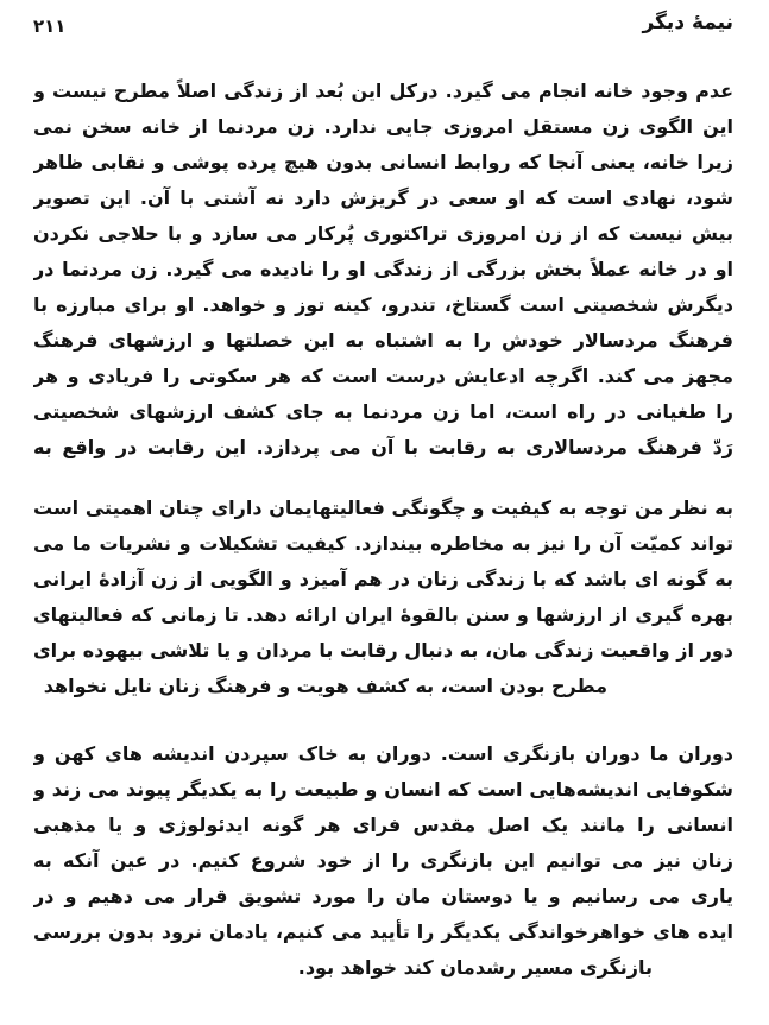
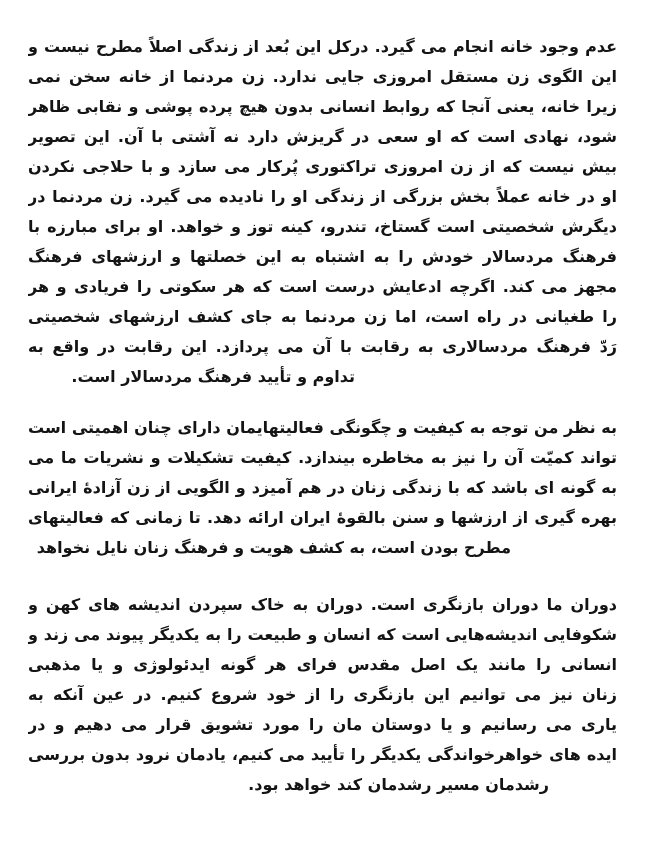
- نیمهٔ دیگر
- ۲۱۱
  عدم وجود خانه انجام می گیرد. درکل این بُعد از زندگی اصلاً مطرح نیست و
  این الگوی زن مستقل امروزی جایی ندارد. زن مردنما از خانه سخن نمی
  زیرا خانه، یعنی آنجا که روابط انسانی بدون هیچ پرده پوشی و نقابی ظاهر
  شود، نهادی است که او سعی در گریزش دارد نه آشتی با آن. این تصویر
  بیش نیست که از زن امروزی تراکتوری پُرکار می سازد و با حلاجی نکردن
  او در خانه عملاً بخش بزرگی از زندگی او را نادیده می گیرد. زن مردنما در
  دیگرش شخصیتی است گستاخ، تندرو، کینه توز و خواهد. او برای مبارزه با
  فرهنگ مردسالار خودش را به اشتباه به این خصلتها و ارزشهای فرهنگ
  مجهز می کند. اگرچه ادعایش درست است که هر سکوتی را فریادی و هر
  را طغیانی در راه است، اما زن مردنما به جای کشف ارزشهای شخصیتی
  رَدّ فرهنگ مردسالاری به رقابت با آن می پردازد. این رقابت در واقع به
+ تداوم و تأیید فرهنگ مردسالار است.
  به نظر من توجه به کیفیت و چگونگی فعالیتهایمان دارای چنان اهمیتی است
  تواند کمیّت آن را نیز به مخاطره بیندازد. کیفیت تشکیلات و نشریات ما می
  به گونه ای باشد که با زندگی زنان در هم آمیزد و الگویی از زن آزادهٔ ایرانی
  بهره گیری از ارزشها و سنن بالقوهٔ ایران ارائه دهد. تا زمانی که فعالیتهای
- دور از واقعیت زندگی مان، به دنبال رقابت با مردان و یا تلاشی بیهوده برای
  مطرح بودن است، به کشف هویت و فرهنگ زنان نایل نخواهد
  دوران ما دوران بازنگری است. دوران به خاک سپردن اندیشه های کهن و
  شکوفایی اندیشه‌هایی است که انسان و طبیعت را به یکدیگر پیوند می زند و
  انسانی را مانند یک اصل مقدس فرای هر گونه ایدئولوژی و یا مذهبی
  زنان نیز می توانیم این بازنگری را از خود شروع کنیم. در عین آنکه به
  یاری می رسانیم و یا دوستان مان را مورد تشویق قرار می دهیم و در
  ایده های خواهرخواندگی یکدیگر را تأیید می کنیم، یادمان نرود بدون بررسی
- بازنگری مسیر رشدمان کند خواهد بود.
+ رشدمان مسیر رشدمان کند خواهد بود.
